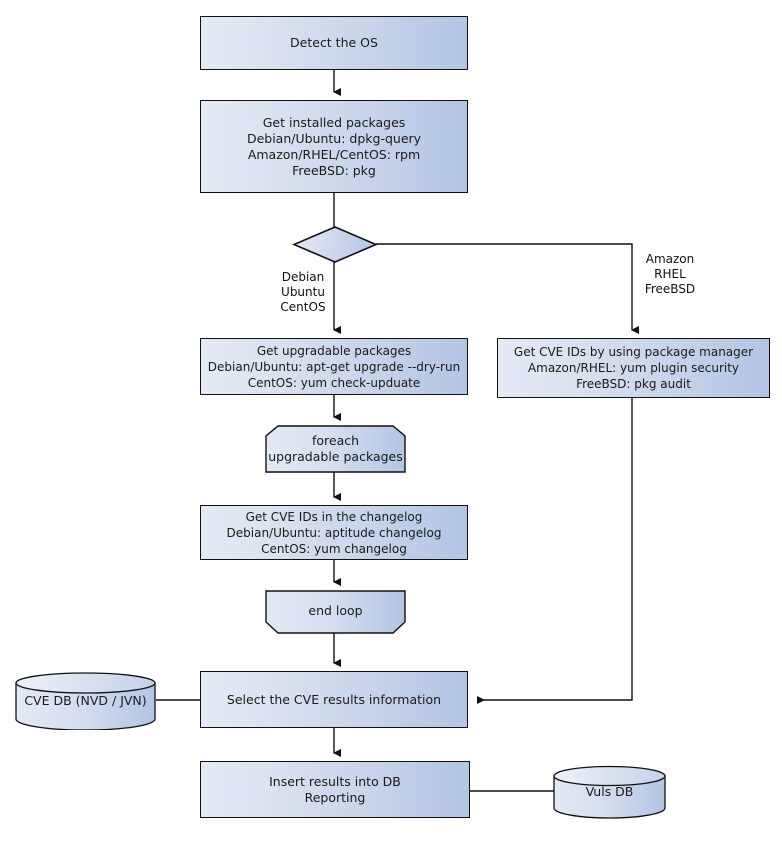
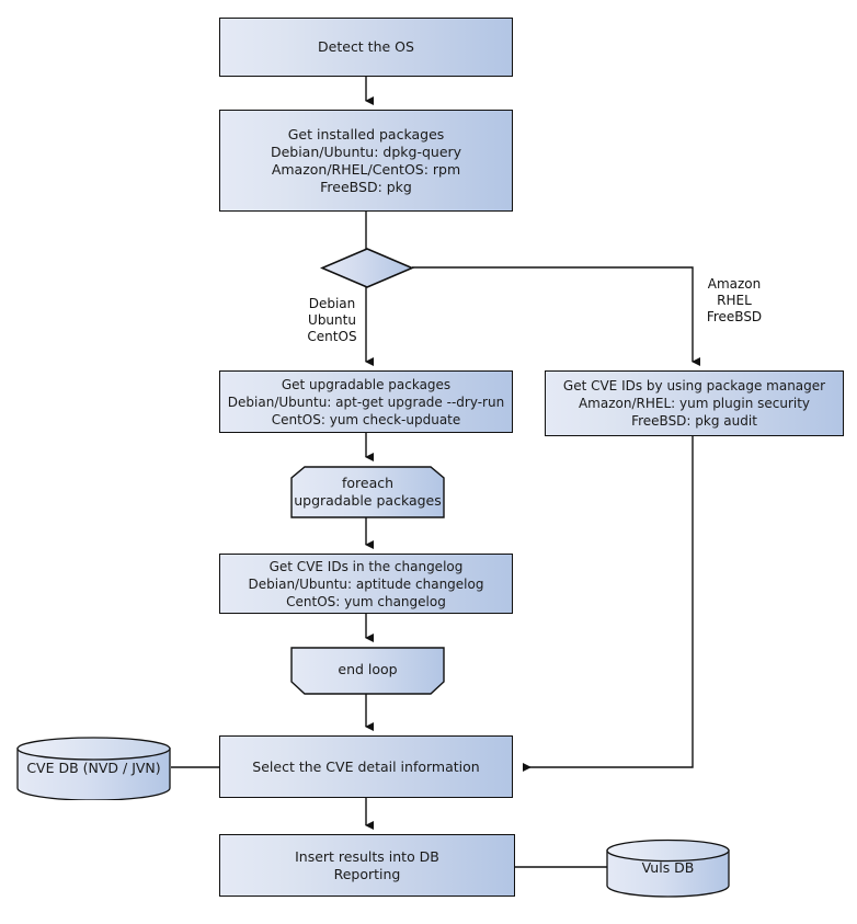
  Detect the OS
  Get installed packages
  Debian/Ubuntu: dpkg-query
  Amazon/RHEL/CentOS: rpm
  FreeBSD: pkg
  Debian
  Ubuntu
  CentOS
  Amazon
  RHEL
  FreeBSD
  Get upgradable packages
  Debian/Ubuntu: apt-get upgrade --dry-run
  CentOS: yum check-upduate
  Get CVE IDs by using package manager
  Amazon/RHEL: yum plugin security
  FreeBSD: pkg audit
  foreach
  upgradable packages
  Get CVE IDs in the changelog
  Debian/Ubuntu: aptitude changelog
  CentOS: yum changelog
  end loop
  CVE DB (NVD / JVN)
- Select the CVE results information
+ Select the CVE detail information
  Insert results into DB
  Reporting
  Vuls DB
